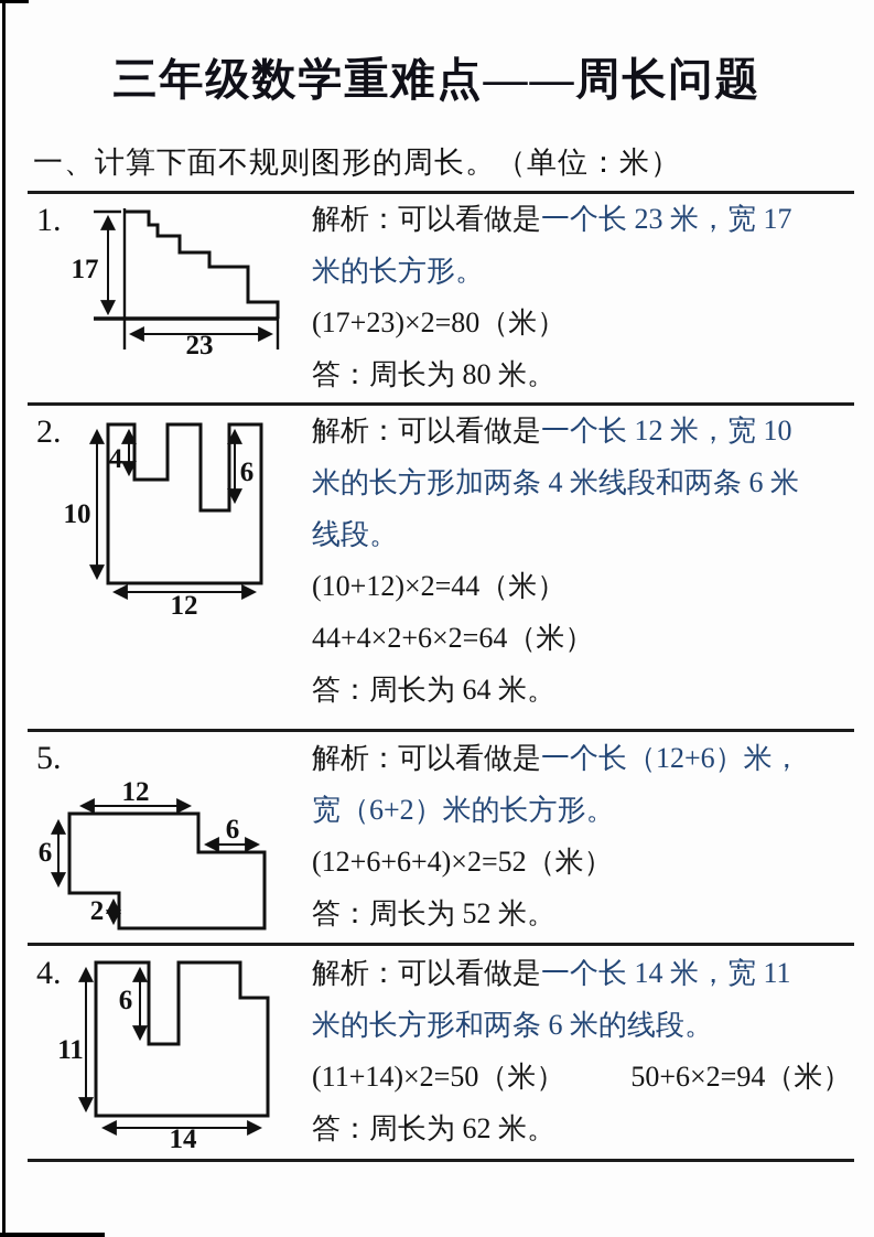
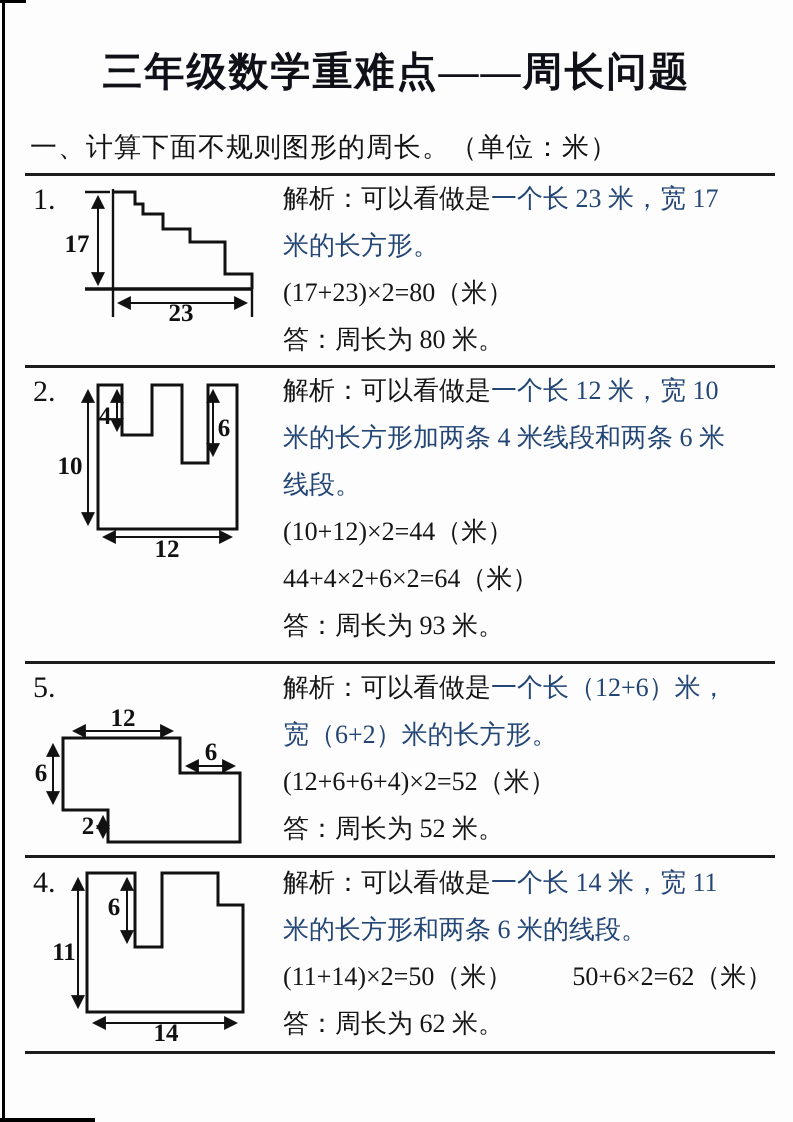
  三年级数学重难点——周长问题
  一、计算下面不规则图形的周长。（单位：米）
  1.
  2.
  5.
  4.
  17
  23
  解析：可以看做是一个长 23 米，宽 17
  米的长方形。
  (17+23)×2=80（米）
  答：周长为 80 米。
  4
  6
  10
  12
  解析：可以看做是一个长 12 米，宽 10
  米的长方形加两条 4 米线段和两条 6 米
  线段。
  (10+12)×2=44（米）
  44+4×2+6×2=64（米）
- 答：周长为 64 米。
+ 答：周长为 93 米。
  12
  6
  6
  2
  解析：可以看做是一个长（12+6）米，
  宽（6+2）米的长方形。
  (12+6+6+4)×2=52（米）
  答：周长为 52 米。
  6
  11
  14
  解析：可以看做是一个长 14 米，宽 11
  米的长方形和两条 6 米的线段。
- (11+14)×2=50（米） 50+6×2=94（米）
+ (11+14)×2=50（米） 50+6×2=62（米）
  答：周长为 62 米。
